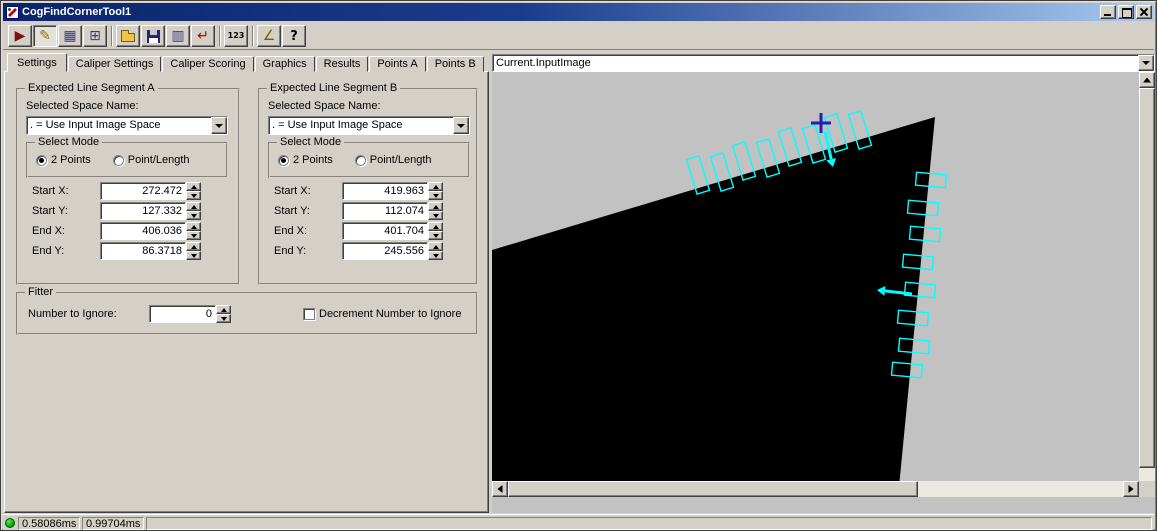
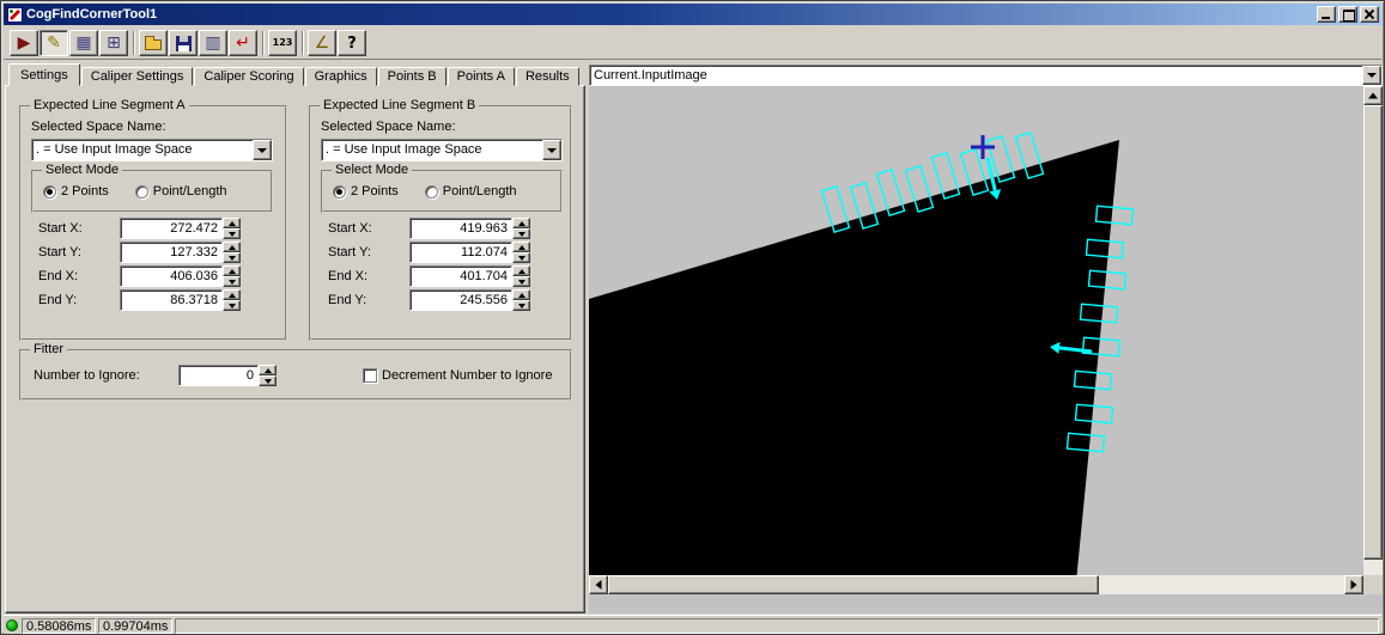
  CogFindCornerTool1
  ▶
  ✎
  ▦
  ⊞
  ▥
  ↵
  123
  ∠
  ?
  Settings
  Caliper Settings
  Caliper Scoring
  Graphics
- Results
+ Points B
  Points A
- Points B
+ Results
  Expected Line Segment A
  Selected Space Name:
  . = Use Input Image Space
  Select Mode
  2 Points
  Point/Length
  Start X:
  272.472
  Start Y:
  127.332
  End X:
  406.036
  End Y:
  86.3718
  Expected Line Segment B
  Selected Space Name:
  . = Use Input Image Space
  Select Mode
  2 Points
  Point/Length
  Start X:
  419.963
  Start Y:
  112.074
  End X:
  401.704
  End Y:
  245.556
  Fitter
  Number to Ignore:
  0
  Decrement Number to Ignore
  Current.InputImage
  0.58086ms
  0.99704ms
